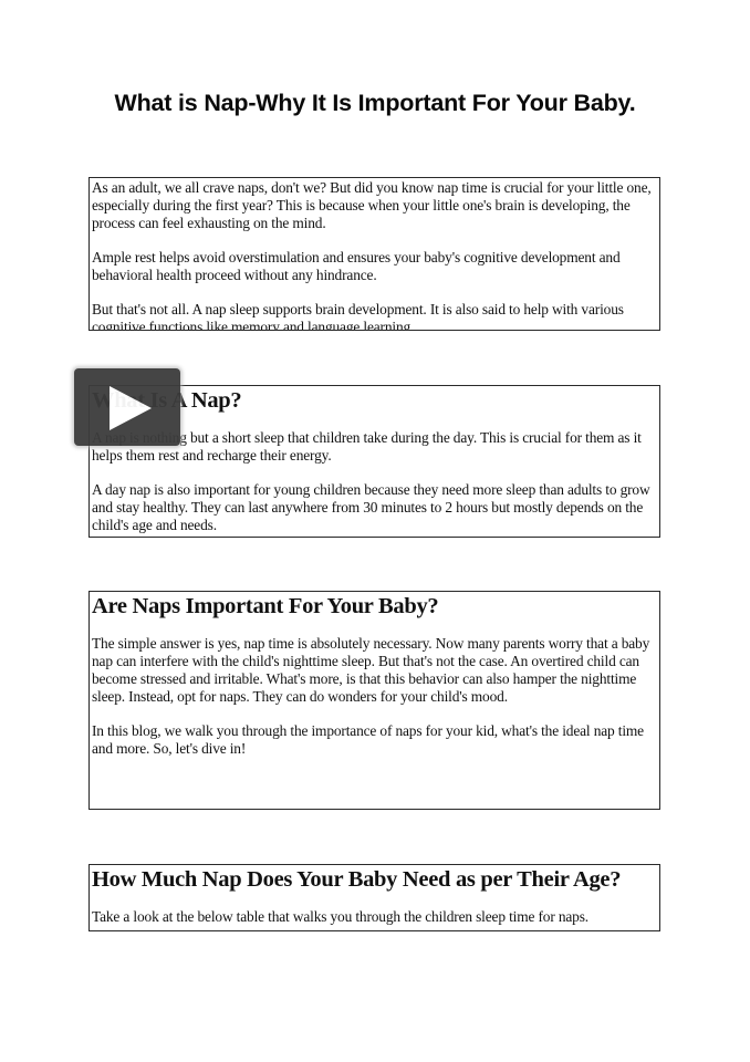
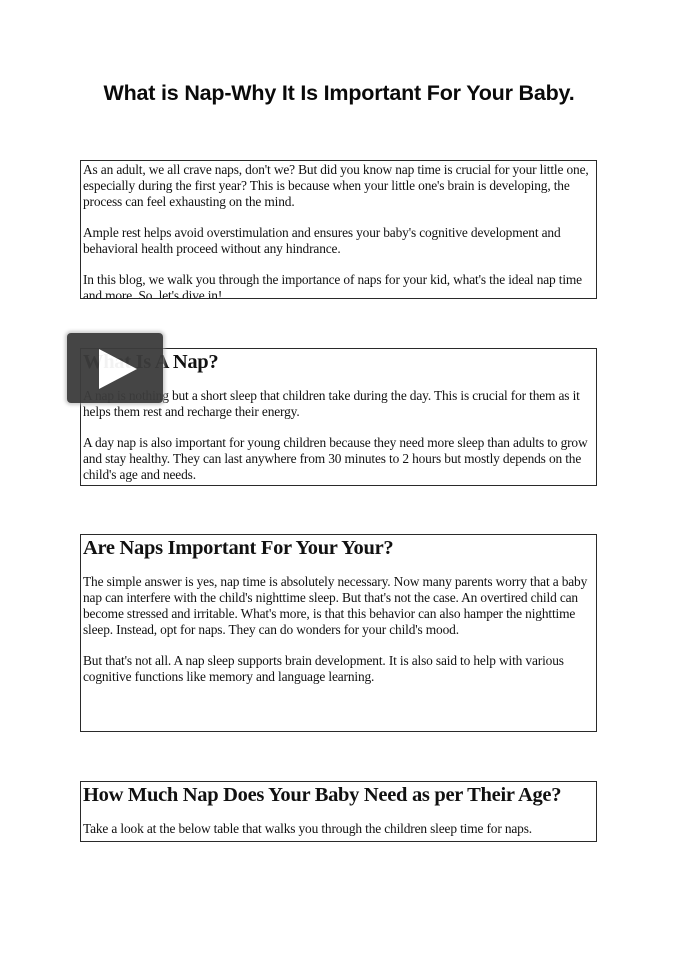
  What is Nap-Why It Is Important For Your Baby.
  As an adult, we all crave naps, don't we? But did you know nap time is crucial for your little one, especially during the first year? This is because when your little one's brain is developing, the process can feel exhausting on the mind.
  Ample rest helps avoid overstimulation and ensures your baby's cognitive development and behavioral health proceed without any hindrance.
- But that's not all. A nap sleep supports brain development. It is also said to help with various cognitive functions like memory and language learning.
+ In this blog, we walk you through the importance of naps for your kid, what's the ideal nap time and more. So, let's dive in!
  g but a short sleep that children take during the day. This is crucial for them as it helps them rest and recharge their energy.
  A day nap is also important for young children because they need more sleep than adults to grow and stay healthy. They can last anywhere from 30 minutes to 2 hours but mostly depends on the child's age and needs.
- Are Naps Important For Your Baby?
+ Are Naps Important For Your Your?
  The simple answer is yes, nap time is absolutely necessary. Now many parents worry that a baby nap can interfere with the child's nighttime sleep. But that's not the case. An overtired child can become stressed and irritable. What's more, is that this behavior can also hamper the nighttime sleep. Instead, opt for naps. They can do wonders for your child's mood.
- In this blog, we walk you through the importance of naps for your kid, what's the ideal nap time and more. So, let's dive in!
+ But that's not all. A nap sleep supports brain development. It is also said to help with various cognitive functions like memory and language learning.
  How Much Nap Does Your Baby Need as per Their Age?
  Take a look at the below table that walks you through the children sleep time for naps.
